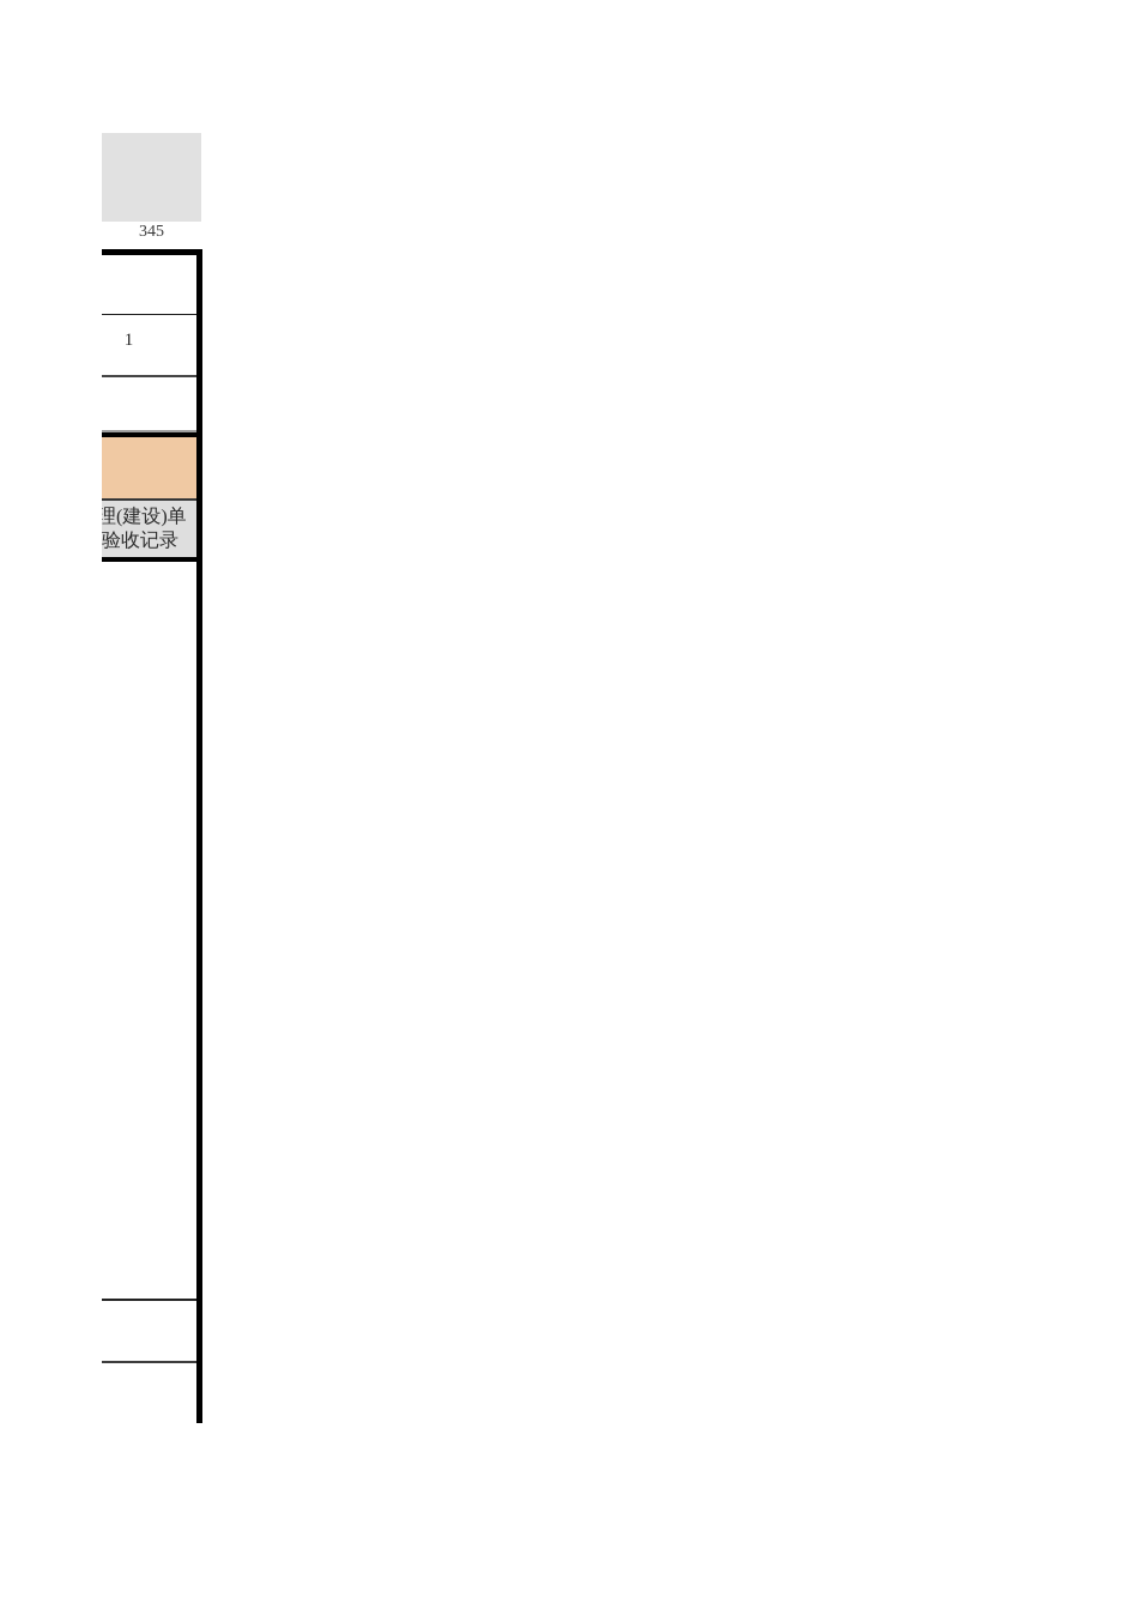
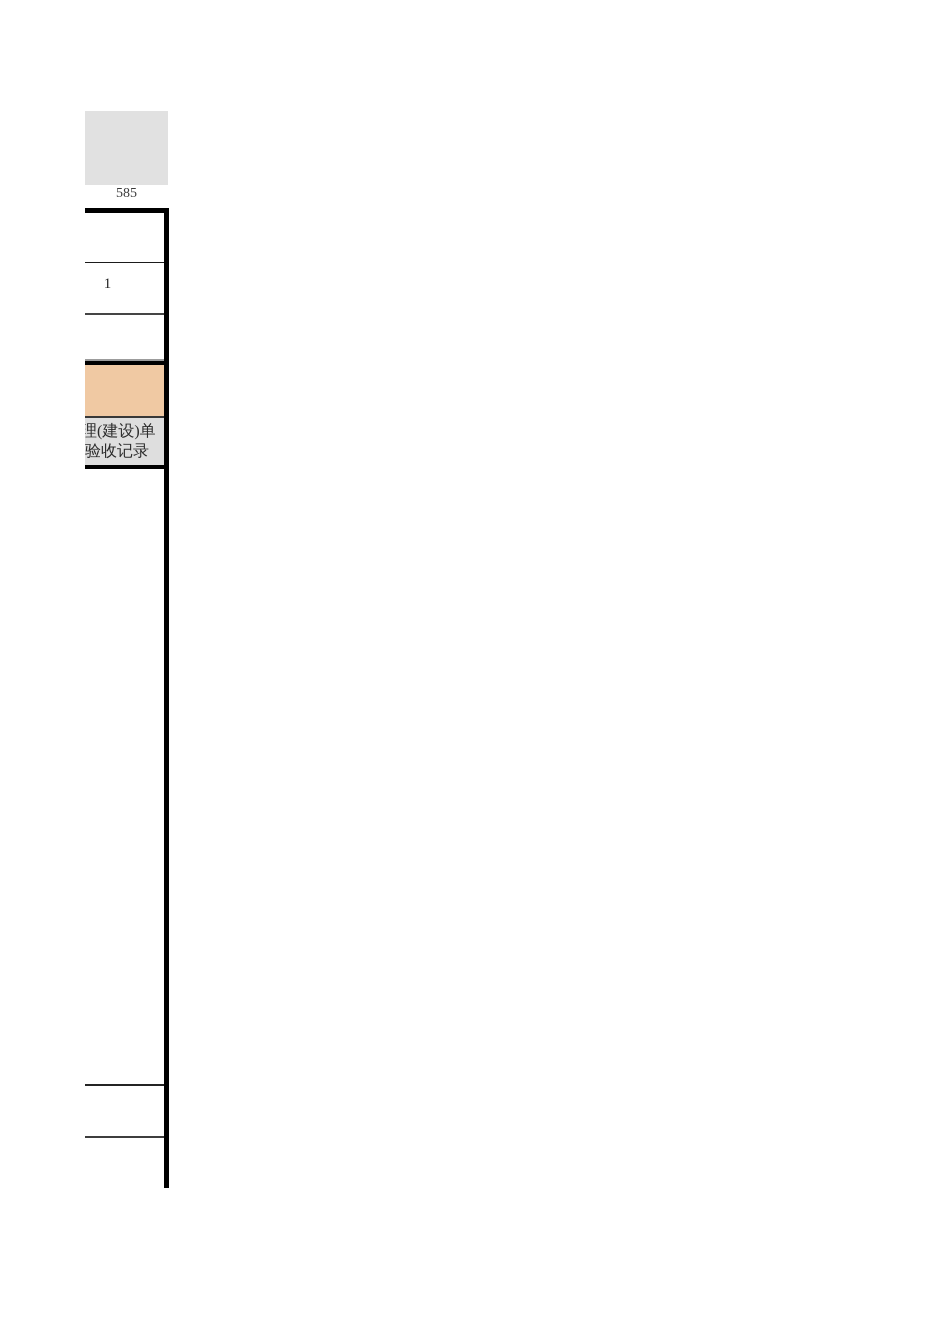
- 345
+ 585
  1
  理(建设)单
  验收记录
